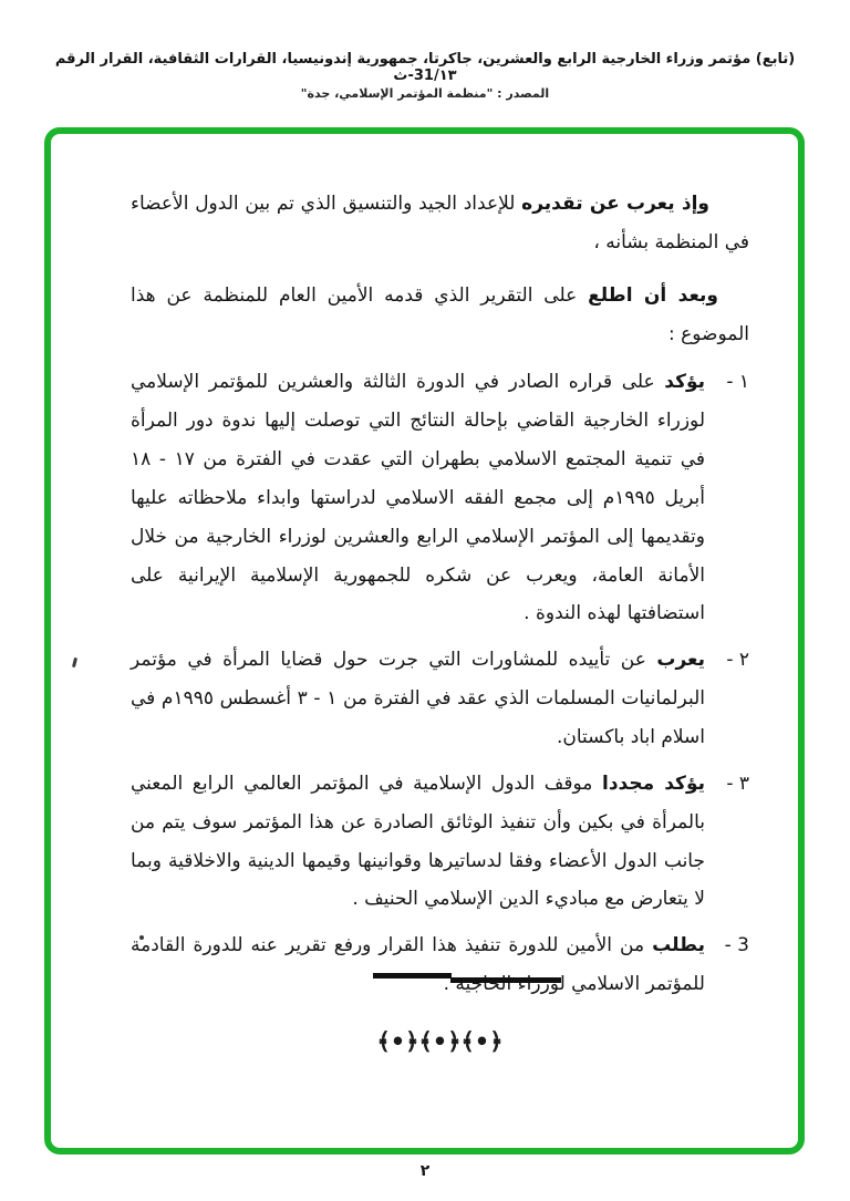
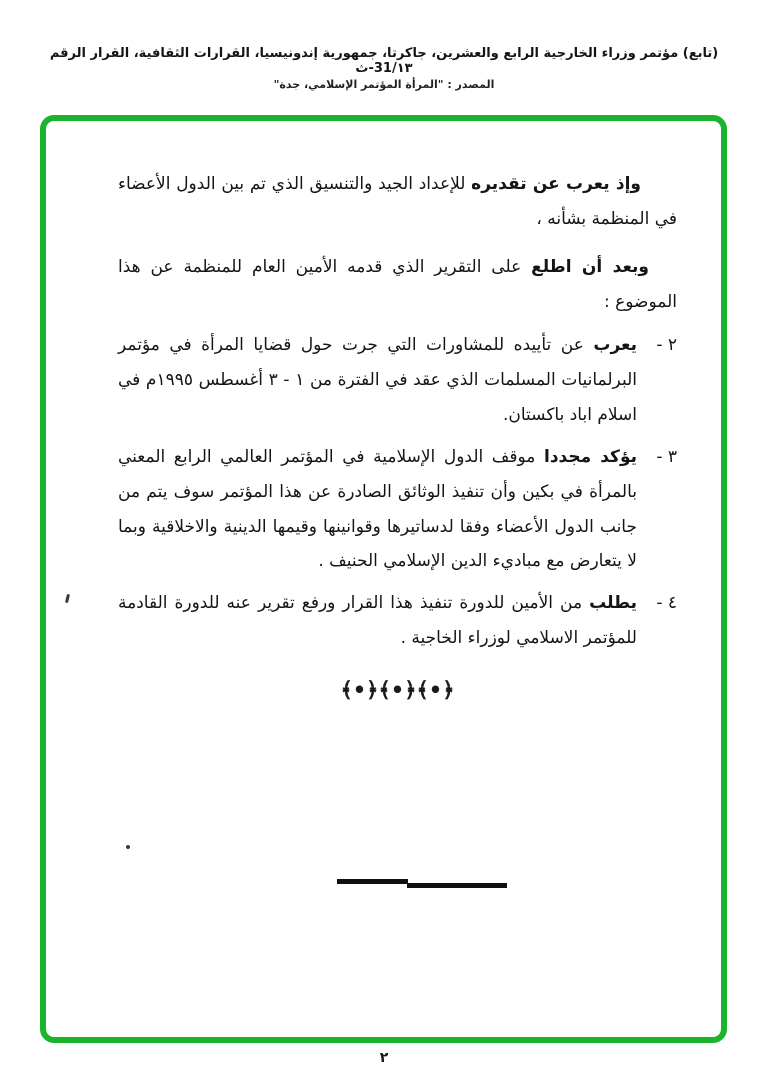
  (تابع) مؤتمر وزراء الخارجية الرابع والعشرين، جاكرتا، جمهورية إندونيسيا، القرارات الثقافية، القرار الرقم 31/١٣-ث
- المصدر : "منظمة المؤتمر الإسلامي، جدة"
+ المصدر : "المرأة المؤتمر الإسلامي، جدة"
  وإذ يعرب عن تقديره للإعداد الجيد والتنسيق الذي تم بين الدول الأعضاء في المنظمة بشأنه ،
  وبعد أن اطلع على التقرير الذي قدمه الأمين العام للمنظمة عن هذا الموضوع :
- ١ -
- يؤكد على قراره الصادر في الدورة الثالثة والعشرين للمؤتمر الإسلامي لوزراء الخارجية القاضي بإحالة النتائج التي توصلت إليها ندوة دور المرأة في تنمية المجتمع الاسلامي بطهران التي عقدت في الفترة من ١٧ - ١٨ أبريل ١٩٩٥م إلى مجمع الفقه الاسلامي لدراستها وابداء ملاحظاته عليها وتقديمها إلى المؤتمر الإسلامي الرابع والعشرين لوزراء الخارجية من خلال الأمانة العامة، ويعرب عن شكره للجمهورية الإسلامية الإيرانية على استضافتها لهذه الندوة .
  ٢ -
  يعرب عن تأييده للمشاورات التي جرت حول قضايا المرأة في مؤتمر البرلمانيات المسلمات الذي عقد في الفترة من ١ - ٣ أغسطس ١٩٩٥م في اسلام اباد باكستان.
  ٣ -
  يؤكد مجددا موقف الدول الإسلامية في المؤتمر العالمي الرابع المعني بالمرأة في بكين وأن تنفيذ الوثائق الصادرة عن هذا المؤتمر سوف يتم من جانب الدول الأعضاء وفقا لدساتيرها وقوانينها وقيمها الدينية والاخلاقية وبما لا يتعارض مع مباديء الدين الإسلامي الحنيف .
- 3 -
+ ٤ -
  يطلب من الأمين للدورة تنفيذ هذا القرار ورفع تقرير عنه للدورة القادمة للمؤتمر الاسلامي لوزراء الخاجية .
  ﴾•﴿﴾•﴿﴾•﴿
  ٢
